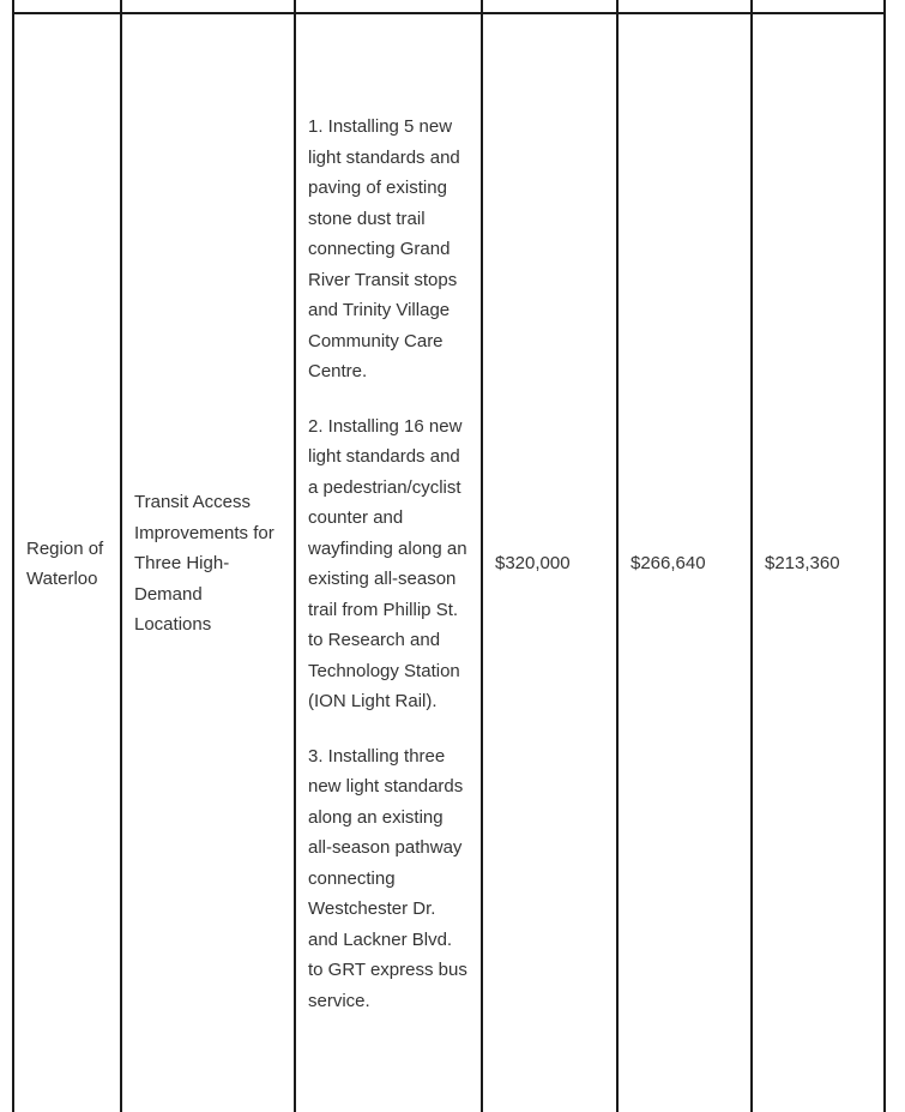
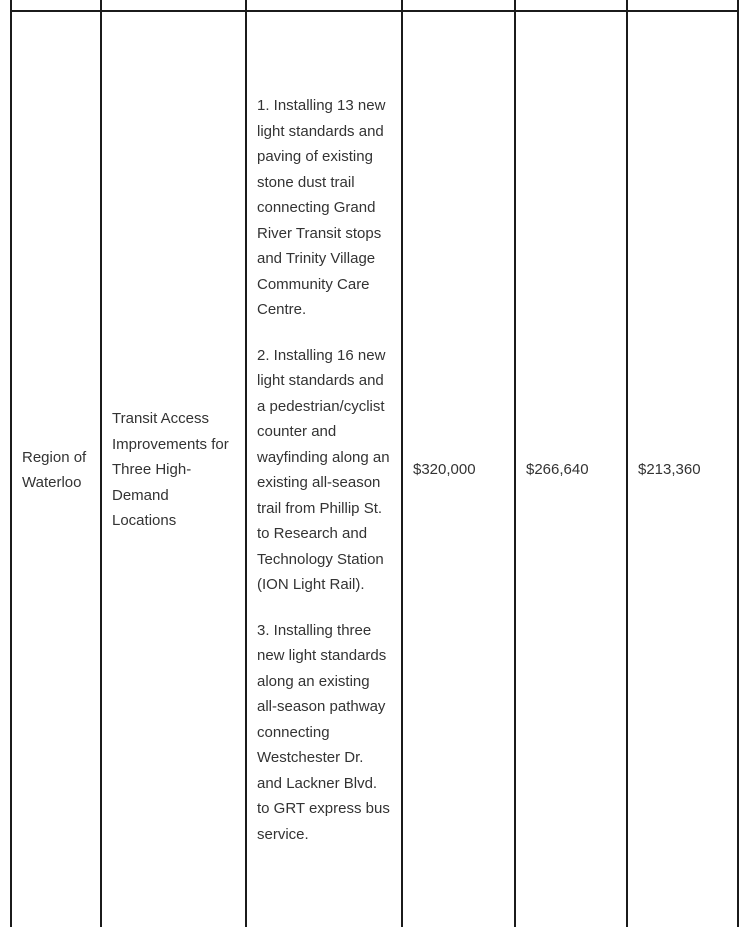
- Region of Waterloo	Transit Access Improvements for Three High-Demand Locations	1. Installing 5 new light standards and paving of existing stone dust trail connecting Grand River Transit stops and Trinity Village Community Care Centre. 2. Installing 16 new light standards and a pedestrian/cyclist counter and wayfinding along an existing all-season trail from Phillip St. to Research and Technology Station (ION Light Rail). 3. Installing three new light standards along an existing all-season pathway connecting Westchester Dr. and Lackner Blvd. to GRT express bus service.	$320,000	$266,640	$213,360
+ Region of Waterloo	Transit Access Improvements for Three High-Demand Locations	1. Installing 13 new light standards and paving of existing stone dust trail connecting Grand River Transit stops and Trinity Village Community Care Centre. 2. Installing 16 new light standards and a pedestrian/cyclist counter and wayfinding along an existing all-season trail from Phillip St. to Research and Technology Station (ION Light Rail). 3. Installing three new light standards along an existing all-season pathway connecting Westchester Dr. and Lackner Blvd. to GRT express bus service.	$320,000	$266,640	$213,360
